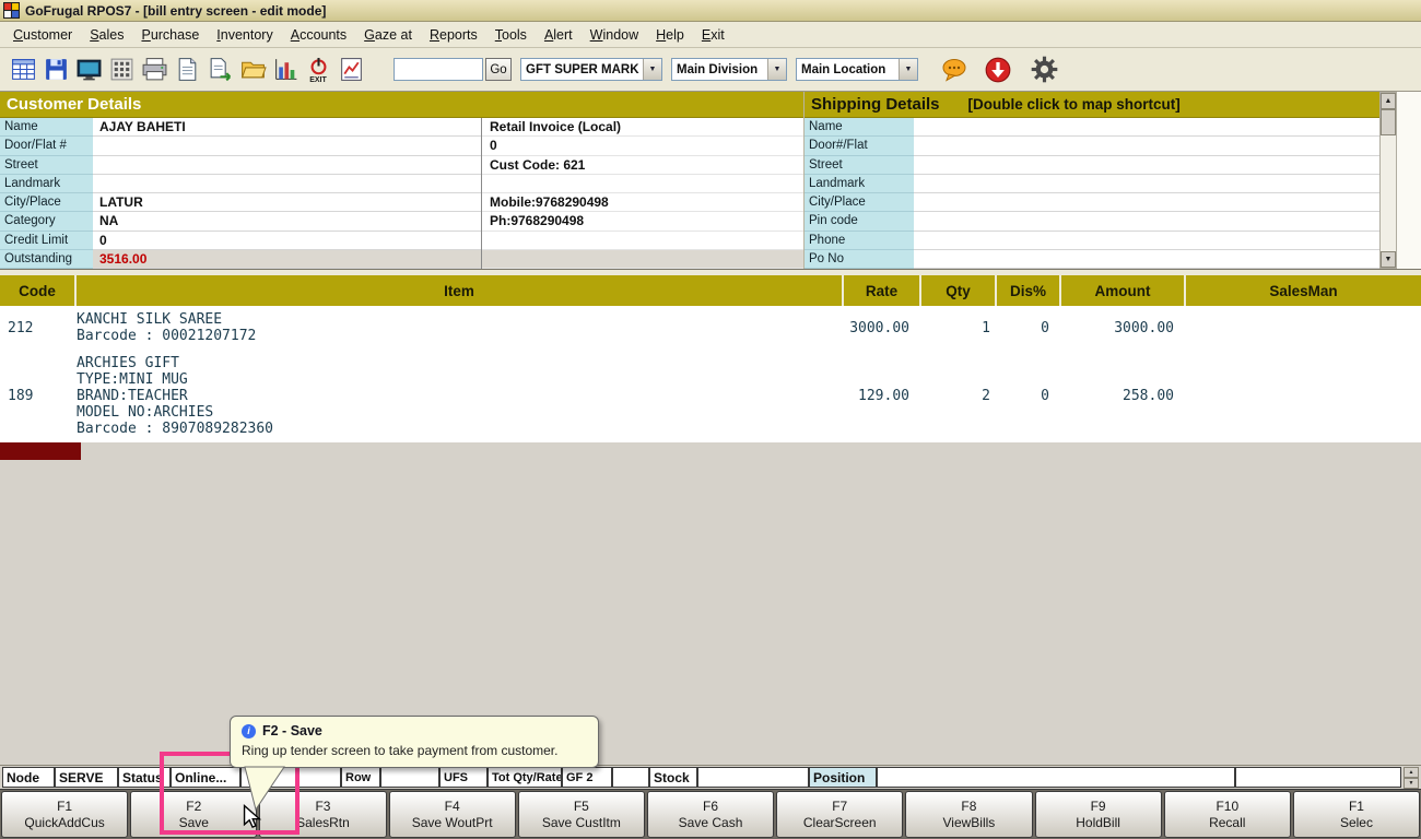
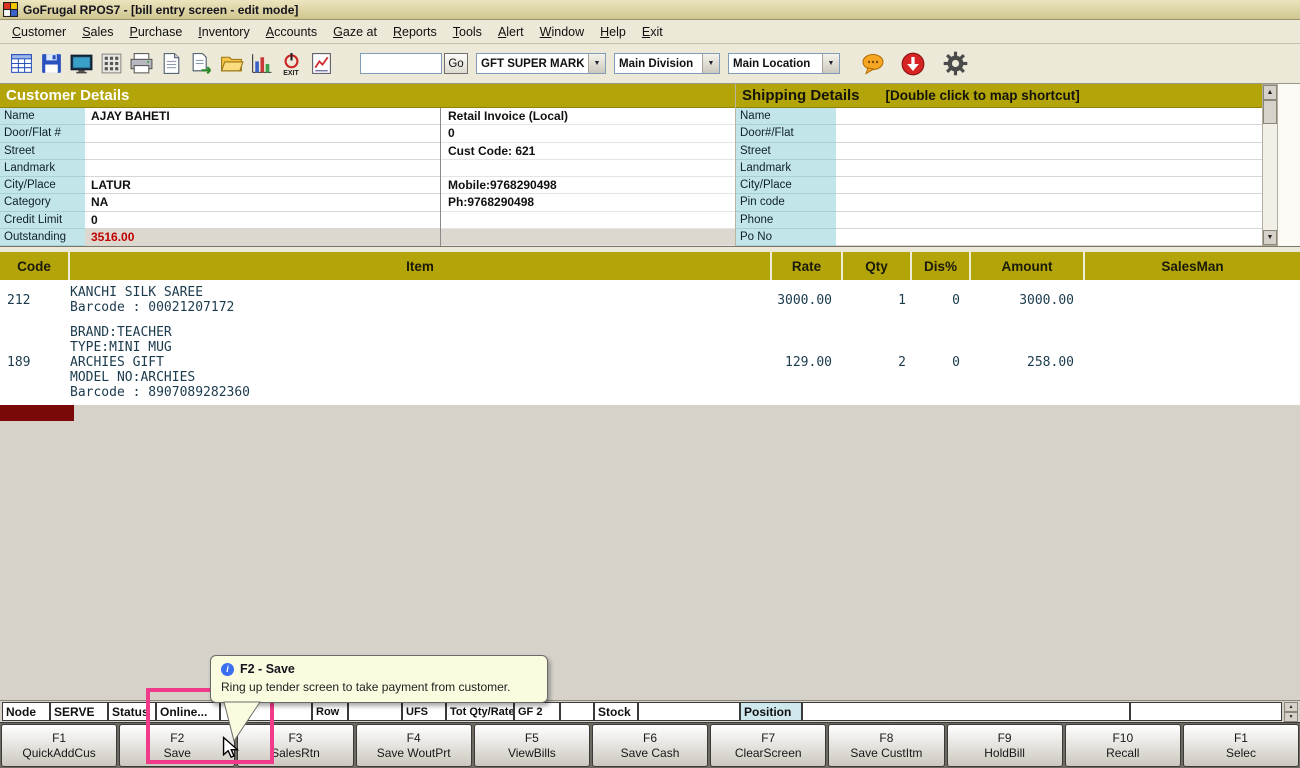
  GoFrugal RPOS7 - [bill entry screen - edit mode]
  Customer
  Sales
  Purchase
  Inventory
  Accounts
  Gaze at
  Reports
  Tools
  Alert
  Window
  Help
  Exit
  Go
  GFT SUPER MARK
  Main Division
  Main Location
  Customer Details
  Name
  AJAY BAHETI
  Door/Flat #
  Street
  Landmark
  City/Place
  LATUR
  Category
  NA
  Credit Limit
  0
  Outstanding
  3516.00
  Retail Invoice (Local)
  0
  Cust Code: 621
  Mobile:9768290498
  Ph:9768290498
  Shipping Details
  [Double click to map shortcut]
  Name
  Door#/Flat
  Street
  Landmark
  City/Place
  Pin code
  Phone
  Po No
  Code
  Item
  Rate
  Qty
  Dis%
  Amount
  SalesMan
  212
  KANCHI SILK SAREE
  Barcode : 00021207172
  3000.00
  1
  0
  3000.00
  189
- ARCHIES GIFT
+ BRAND:TEACHER
  TYPE:MINI MUG
- BRAND:TEACHER
+ ARCHIES GIFT
  MODEL NO:ARCHIES
  Barcode : 8907089282360
  129.00
  2
  0
  258.00
  Node
  SERVE
  Status
  Online...
  Row
  UFS
  Tot Qty/Rate
  GF 2
  Stock
  Position
  F1
  QuickAddCus
  F2
  Save
  F3
  SalesRtn
  F4
  Save WoutPrt
  F5
- Save CustItm
+ ViewBills
  F6
  Save Cash
  F7
  ClearScreen
  F8
- ViewBills
+ Save CustItm
  F9
  HoldBill
  F10
  Recall
  F1
  Selec
  i
  F2 - Save
  Ring up tender screen to take payment from customer.
